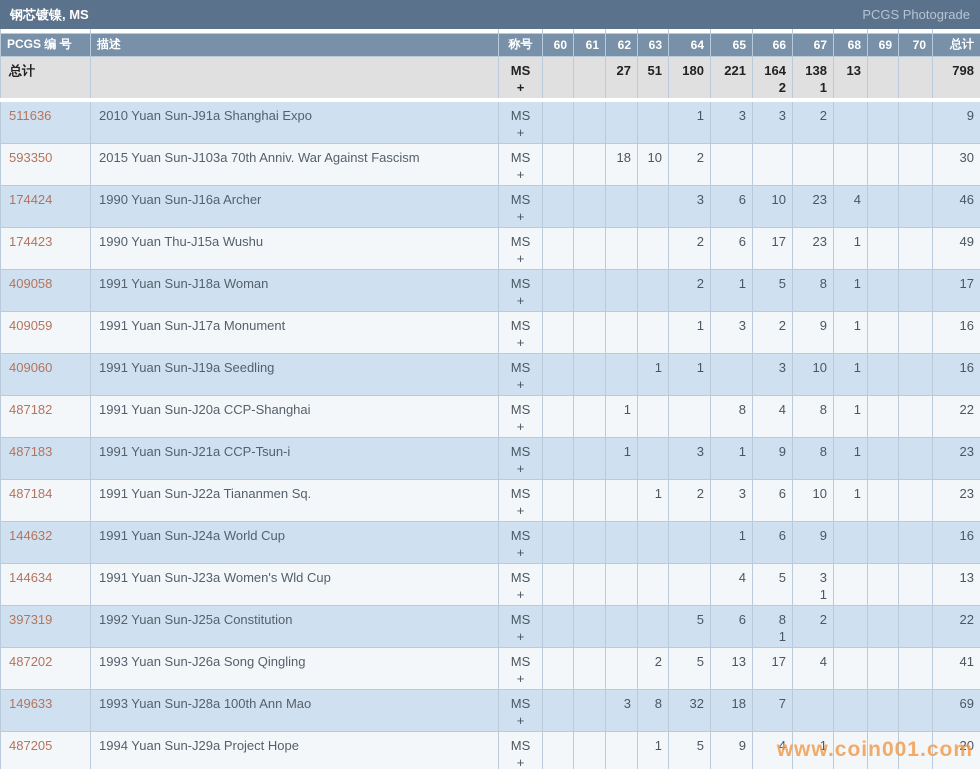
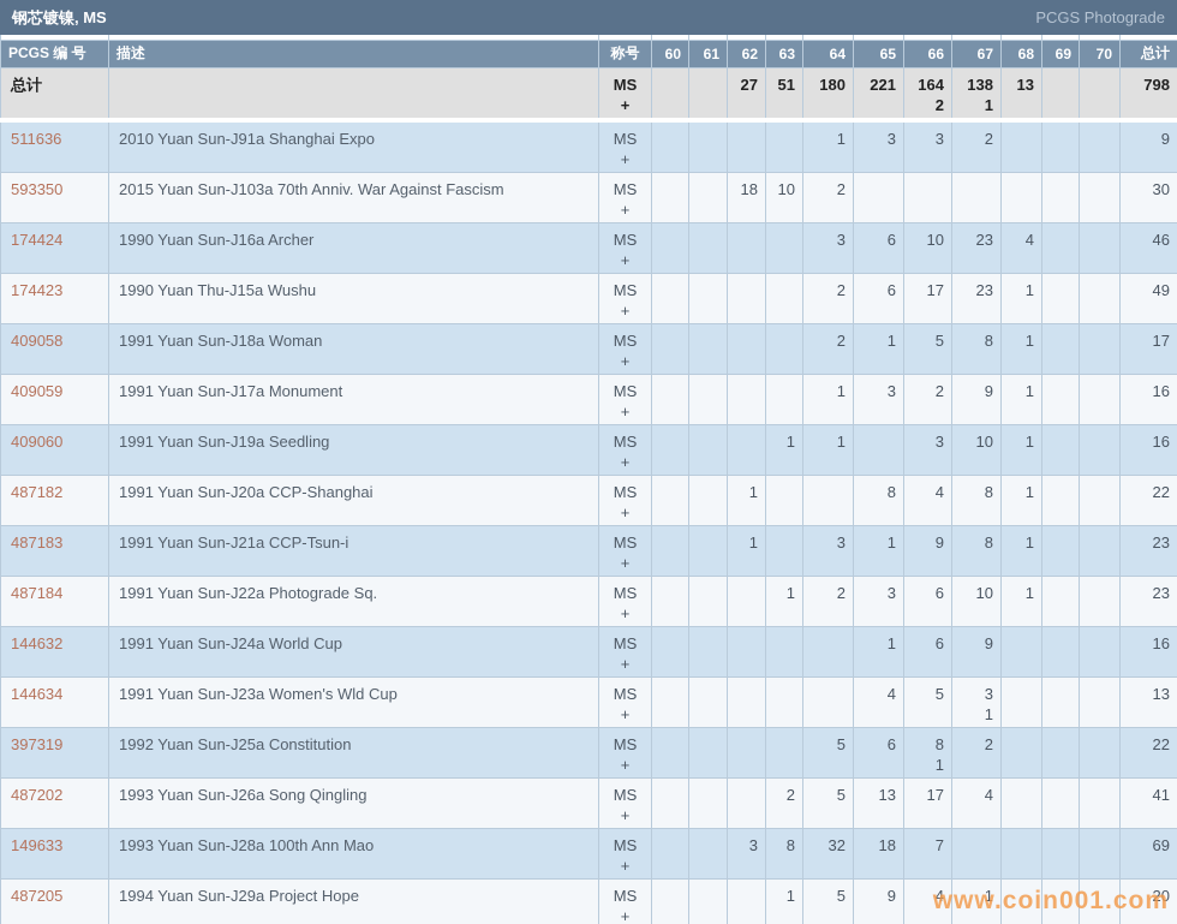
  钢芯镀镍, MS
  PCGS Photograde
  PCGS 编 号	描述	称号	60	61	62	63	64	65	66	67	68	69	70	总计
  总计		MS+			27	51	180	221	1642	1381	13			798
  511636	2010 Yuan Sun-J91a Shanghai Expo	MS+					1	3	3	2				9
  593350	2015 Yuan Sun-J103a 70th Anniv. War Against Fascism	MS+			18	10	2							30
  174424	1990 Yuan Sun-J16a Archer	MS+					3	6	10	23	4			46
  174423	1990 Yuan Thu-J15a Wushu	MS+					2	6	17	23	1			49
  409058	1991 Yuan Sun-J18a Woman	MS+					2	1	5	8	1			17
  409059	1991 Yuan Sun-J17a Monument	MS+					1	3	2	9	1			16
  409060	1991 Yuan Sun-J19a Seedling	MS+				1	1		3	10	1			16
  487182	1991 Yuan Sun-J20a CCP-Shanghai	MS+			1			8	4	8	1			22
  487183	1991 Yuan Sun-J21a CCP-Tsun-i	MS+			1		3	1	9	8	1			23
- 487184	1991 Yuan Sun-J22a Tiananmen Sq.	MS+				1	2	3	6	10	1			23
+ 487184	1991 Yuan Sun-J22a Photograde Sq.	MS+				1	2	3	6	10	1			23
  144632	1991 Yuan Sun-J24a World Cup	MS+						1	6	9				16
  144634	1991 Yuan Sun-J23a Women's Wld Cup	MS+						4	5	31				13
  397319	1992 Yuan Sun-J25a Constitution	MS+					5	6	81	2				22
  487202	1993 Yuan Sun-J26a Song Qingling	MS+				2	5	13	17	4				41
  149633	1993 Yuan Sun-J28a 100th Ann Mao	MS+			3	8	32	18	7					69
  487205	1994 Yuan Sun-J29a Project Hope	MS+				1	5	9	4	1				20
  www.coin001.com
